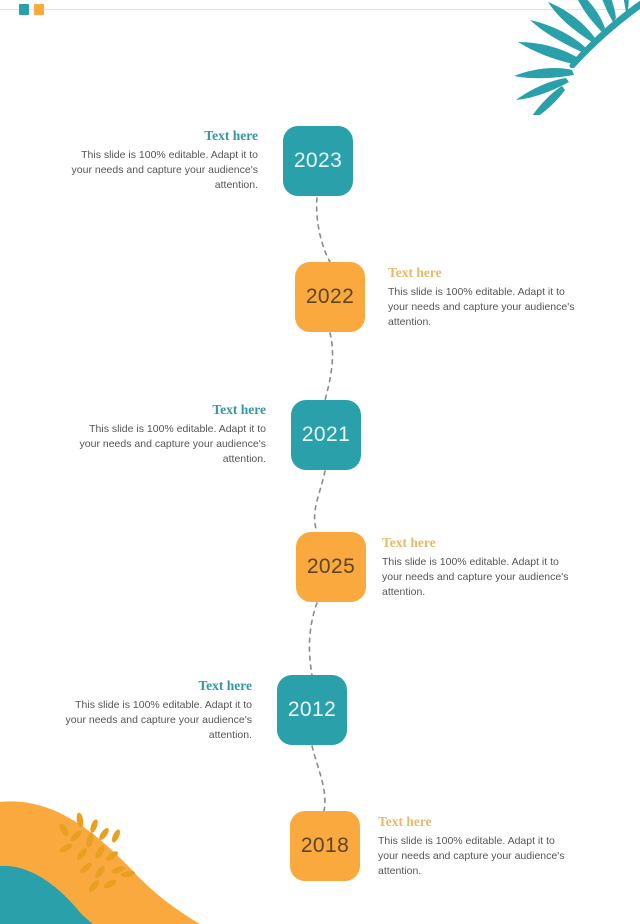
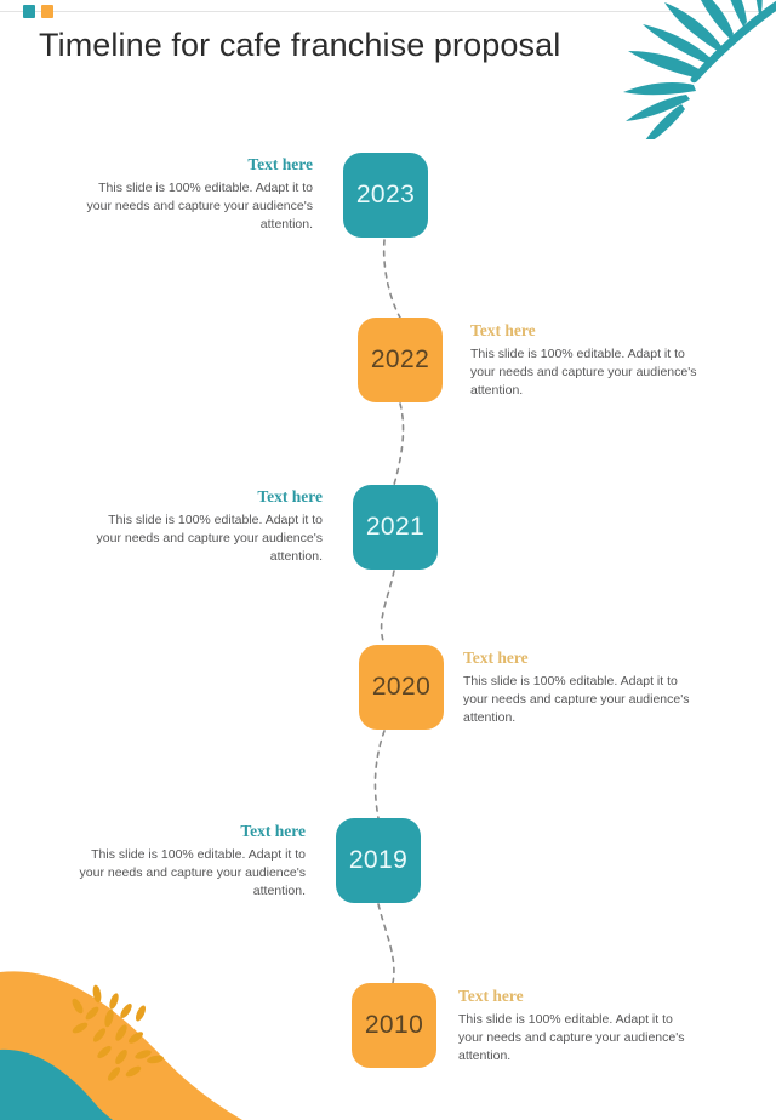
+ Timeline for cafe franchise proposal
  2023
  Text here
  This slide is 100% editable. Adapt it to your needs and capture your audience's attention.
  2022
  Text here
  This slide is 100% editable. Adapt it to your needs and capture your audience's attention.
  2021
  Text here
  This slide is 100% editable. Adapt it to your needs and capture your audience's attention.
- 2025
+ 2020
  Text here
  This slide is 100% editable. Adapt it to your needs and capture your audience's attention.
- 2012
+ 2019
  Text here
  This slide is 100% editable. Adapt it to your needs and capture your audience's attention.
- 2018
+ 2010
  Text here
  This slide is 100% editable. Adapt it to your needs and capture your audience's attention.
